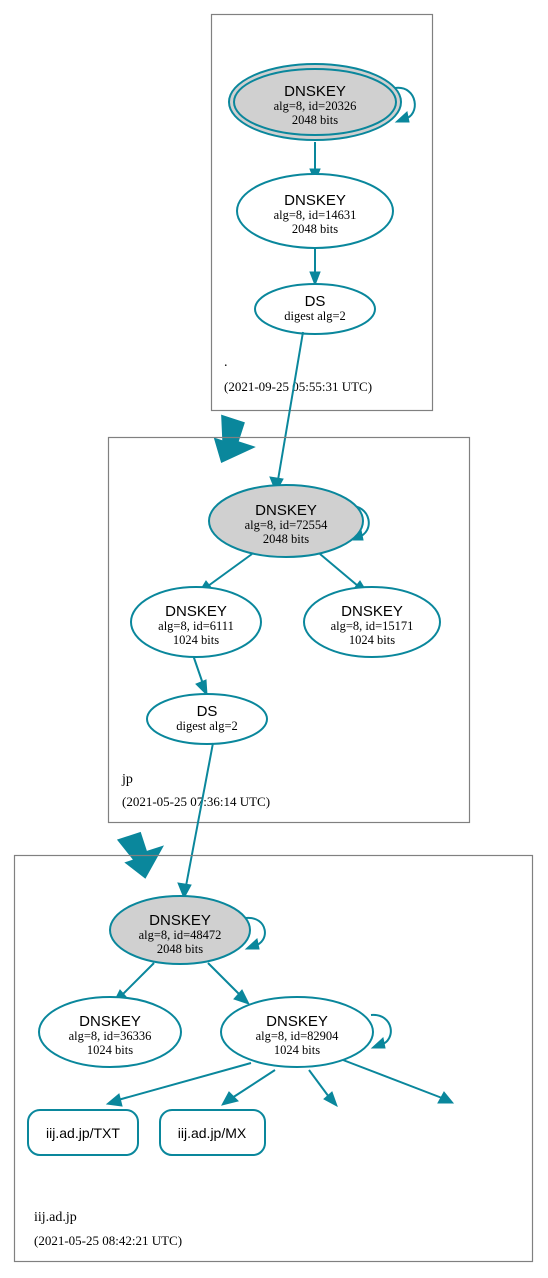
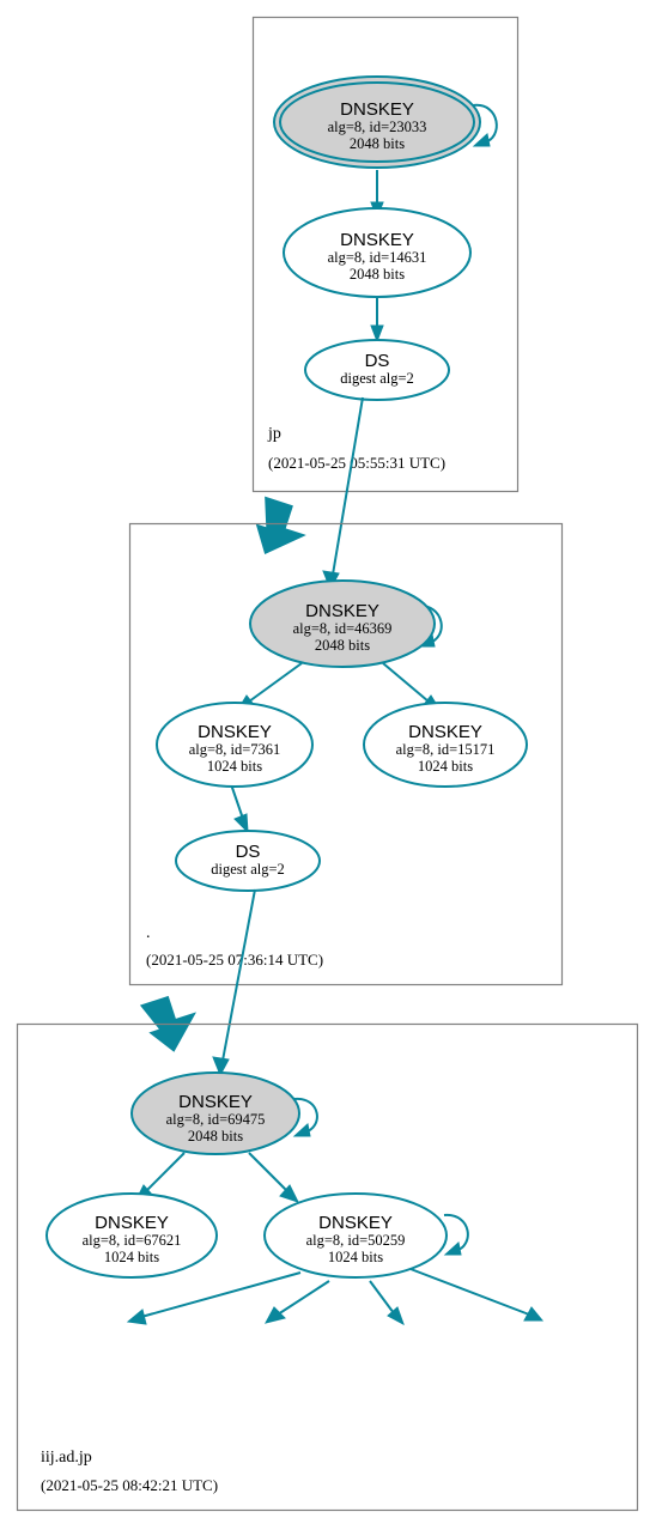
  DNSKEY
- alg=8, id=20326
+ alg=8, id=23033
  2048 bits
  DNSKEY
  alg=8, id=14631
  2048 bits
  DS
  digest alg=2
- .
+ jp
- (2021-09-25 05:55:31 UTC)
+ (2021-05-25 05:55:31 UTC)
  DNSKEY
- alg=8, id=72554
+ alg=8, id=46369
  2048 bits
  DNSKEY
- alg=8, id=6111
+ alg=8, id=7361
  1024 bits
  DNSKEY
  alg=8, id=15171
  1024 bits
  DS
  digest alg=2
- jp
+ .
  (2021-05-25 07:36:14 UTC)
  DNSKEY
- alg=8, id=48472
+ alg=8, id=69475
  2048 bits
  DNSKEY
- alg=8, id=36336
+ alg=8, id=67621
  1024 bits
  DNSKEY
- alg=8, id=82904
+ alg=8, id=50259
  1024 bits
- iij.ad.jp/TXT
- iij.ad.jp/MX
  iij.ad.jp
  (2021-05-25 08:42:21 UTC)
